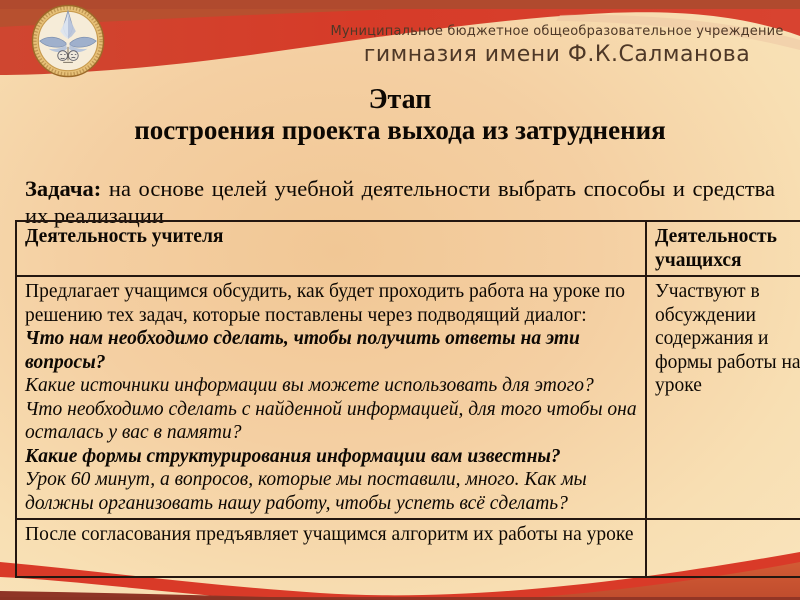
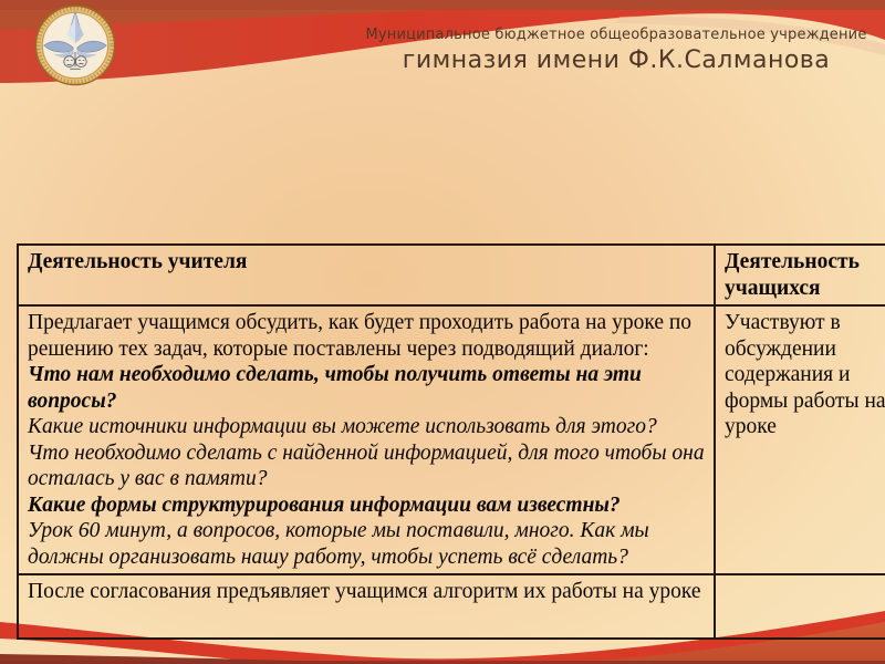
  Муниципальное бюджетное общеобразовательное учреждение
  гимназия имени Ф.К.Салманова
- Этап
- построения проекта выхода из затруднения
- Задача: на основе целей учебной деятельности выбрать способы и средства их реализации
  Деятельность учителя	Деятельность учащихся
  Предлагает учащимся обсудить, как будет проходить работа на уроке по решению тех задач, которые поставлены через подводящий диалог: Что нам необходимо сделать, чтобы получить ответы на эти вопросы? Какие источники информации вы можете использовать для этого? Что необходимо сделать с найденной информацией, для того чтобы она осталась у вас в памяти? Какие формы структурирования информации вам известны? Урок 60 минут, а вопросов, которые мы поставили, много. Как мы должны организовать нашу работу, чтобы успеть всё сделать?	Участвуют в обсуждении содержания и формы работы на уроке
  После согласования предъявляет учащимся алгоритм их работы на уроке
